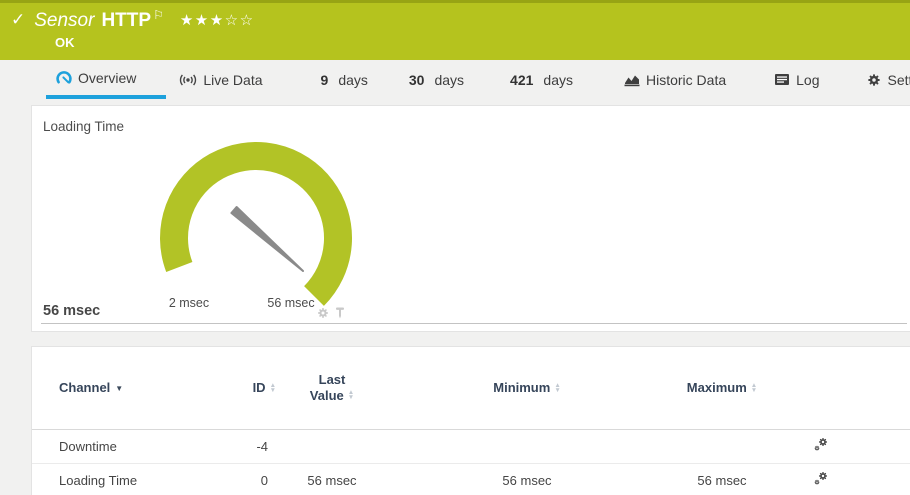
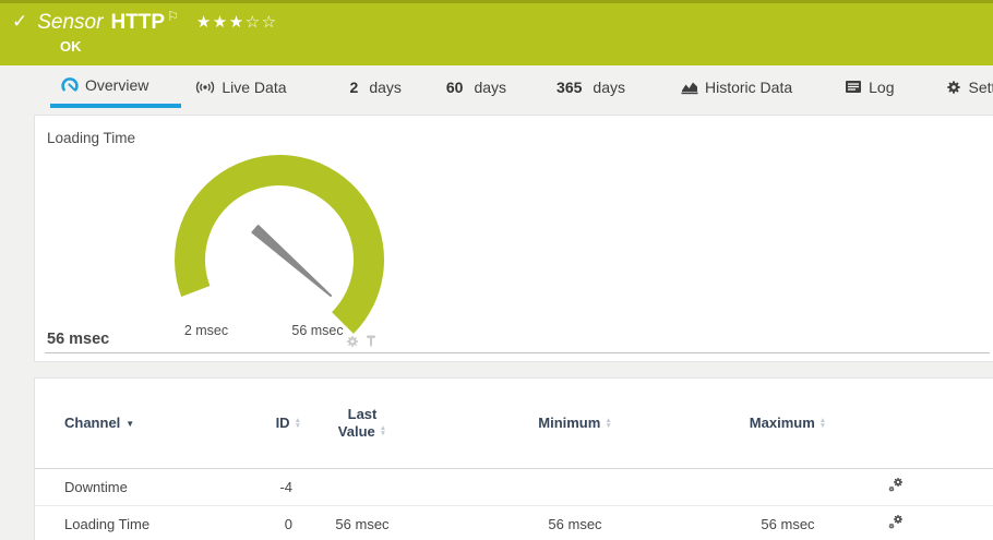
  ✓
  Sensor
  HTTP
  ⚐
  ★★★☆☆
  OK
  Overview
  Live Data
- 9
+ 2
  days
- 30
+ 60
  days
- 421
+ 365
  days
  Historic Data
  Log
  Loading Time
  2 msec
  56 msec
  56 msec
  Channel ▼	ID	Last Value	Minimum	Maximum
  Downtime	-4
  Loading Time	0	56 msec	56 msec	56 msec
